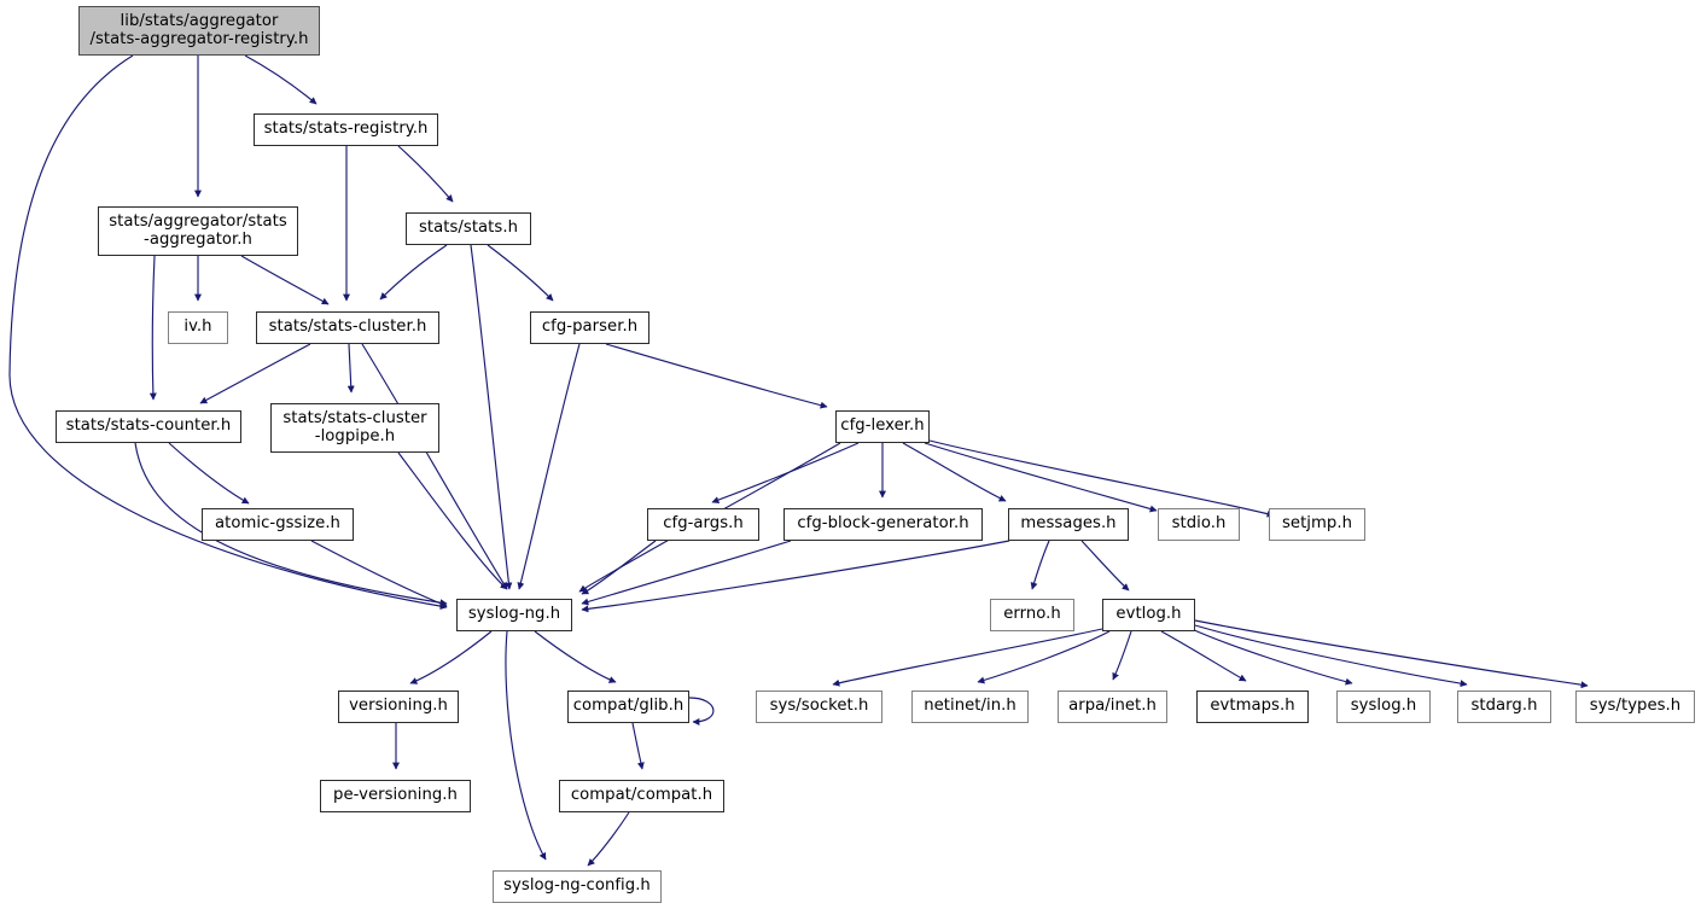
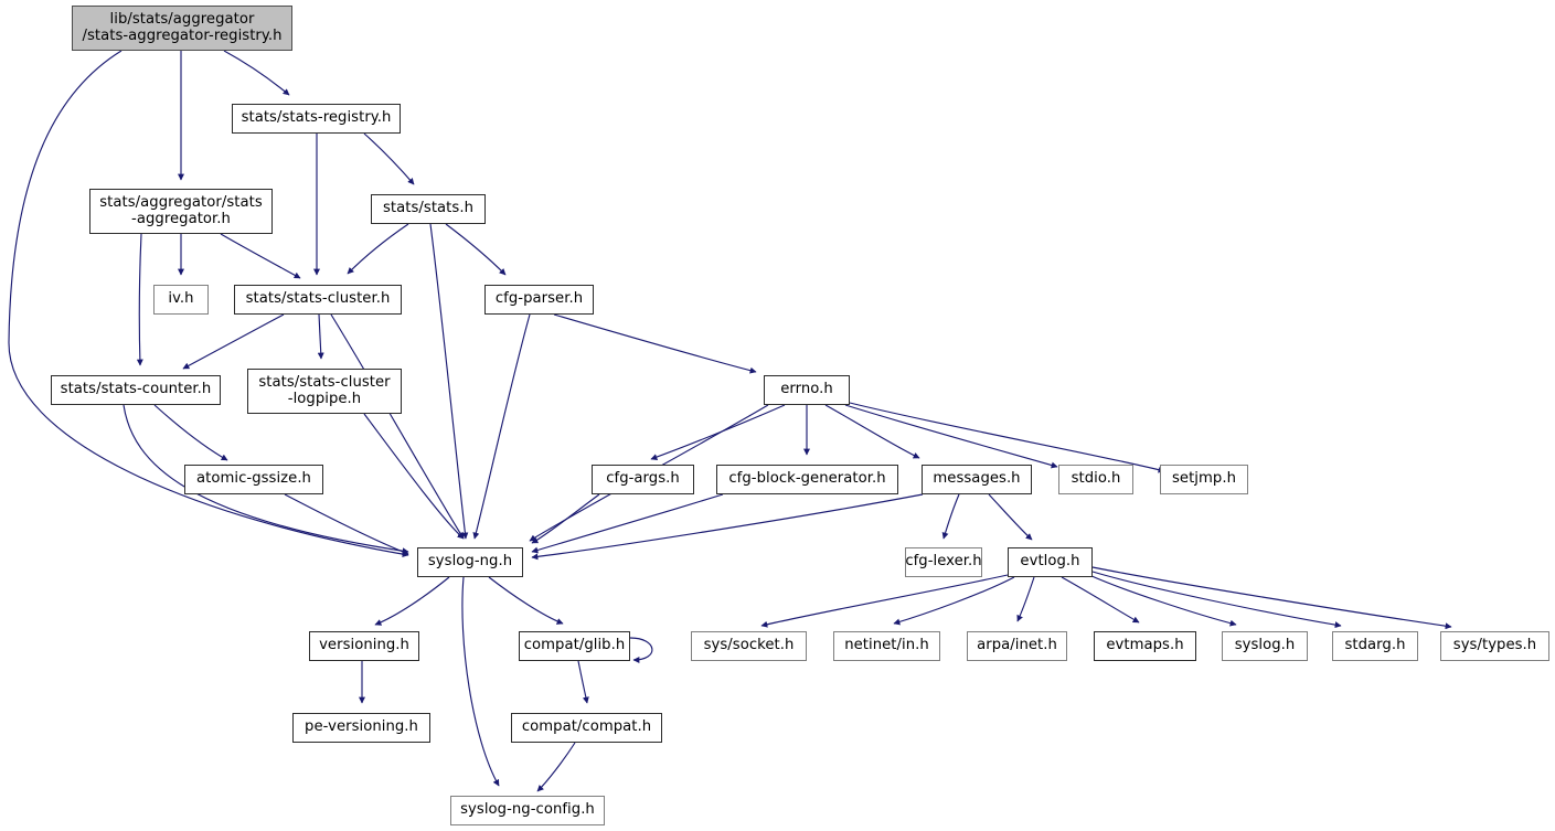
  lib/stats/aggregator
  /stats-aggregator-registry.h
  stats/stats-registry.h
  stats/aggregator/stats
  -aggregator.h
  stats/stats.h
  iv.h
  stats/stats-cluster.h
  cfg-parser.h
  stats/stats-counter.h
  stats/stats-cluster
  -logpipe.h
- cfg-lexer.h
+ errno.h
  atomic-gssize.h
  cfg-args.h
  cfg-block-generator.h
  messages.h
  stdio.h
  setjmp.h
  syslog-ng.h
- errno.h
+ cfg-lexer.h
  evtlog.h
  versioning.h
  compat/glib.h
  sys/socket.h
  netinet/in.h
  arpa/inet.h
  evtmaps.h
  syslog.h
  stdarg.h
  sys/types.h
  pe-versioning.h
  compat/compat.h
  syslog-ng-config.h
